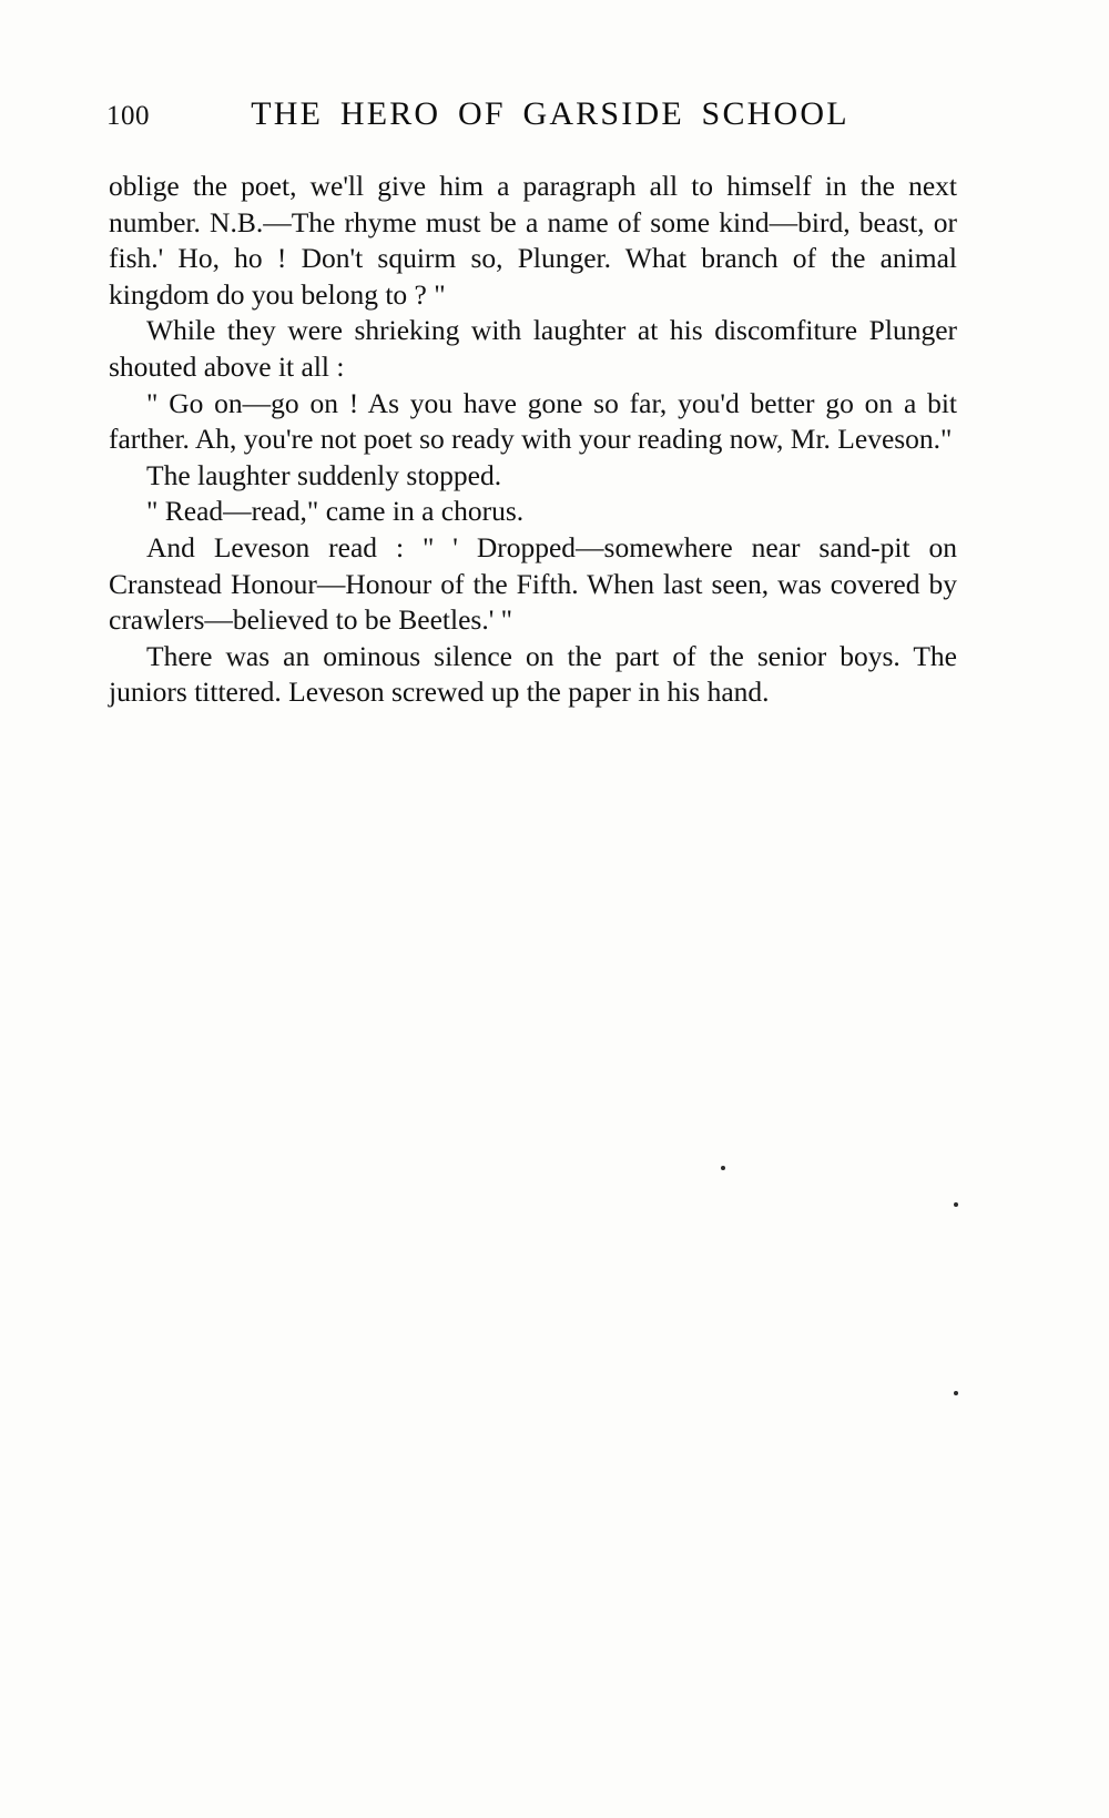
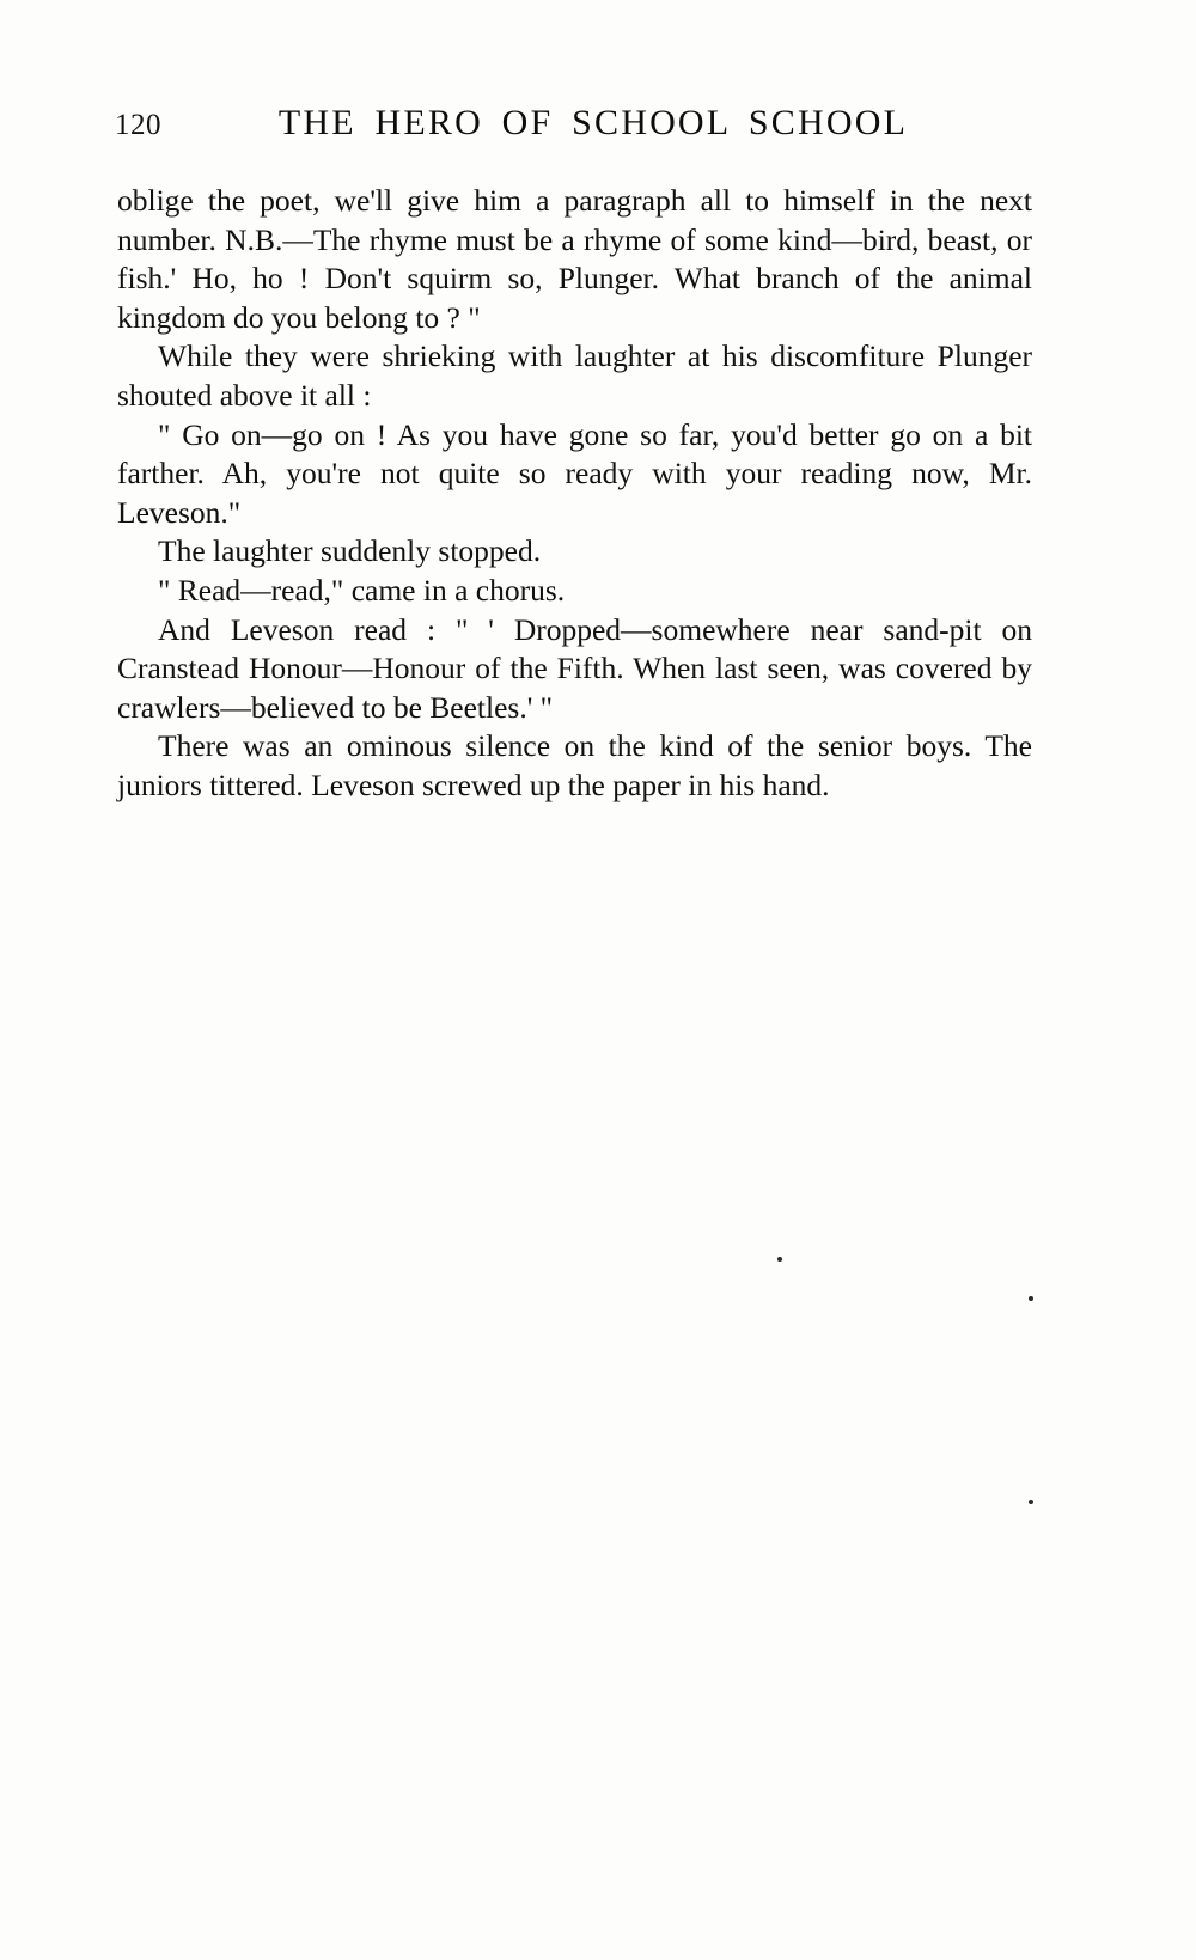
- 100
+ 120
- THE HERO OF GARSIDE SCHOOL
+ THE HERO OF SCHOOL SCHOOL
- oblige the poet, we'll give him a paragraph all to himself in the next number. N.B.—The rhyme must be a name of some kind—bird, beast, or fish.' Ho, ho ! Don't squirm so, Plunger. What branch of the animal kingdom do you belong to ? "
+ oblige the poet, we'll give him a paragraph all to himself in the next number. N.B.—The rhyme must be a rhyme of some kind—bird, beast, or fish.' Ho, ho ! Don't squirm so, Plunger. What branch of the animal kingdom do you belong to ? "
  While they were shrieking with laughter at his discomfiture Plunger shouted above it all :
- " Go on—go on ! As you have gone so far, you'd better go on a bit farther. Ah, you're not poet so ready with your reading now, Mr. Leveson."
+ " Go on—go on ! As you have gone so far, you'd better go on a bit farther. Ah, you're not quite so ready with your reading now, Mr. Leveson."
  The laughter suddenly stopped.
  " Read—read," came in a chorus.
  And Leveson read : " ' Dropped—somewhere near sand-pit on Cranstead Honour—Honour of the Fifth. When last seen, was covered by crawlers—believed to be Beetles.' "
- There was an ominous silence on the part of the senior boys. The juniors tittered. Leveson screwed up the paper in his hand.
+ There was an ominous silence on the kind of the senior boys. The juniors tittered. Leveson screwed up the paper in his hand.
